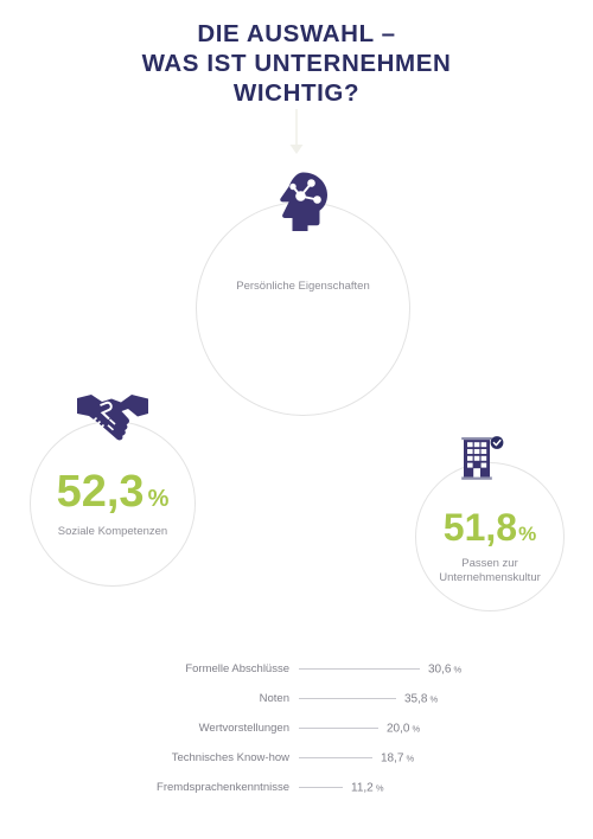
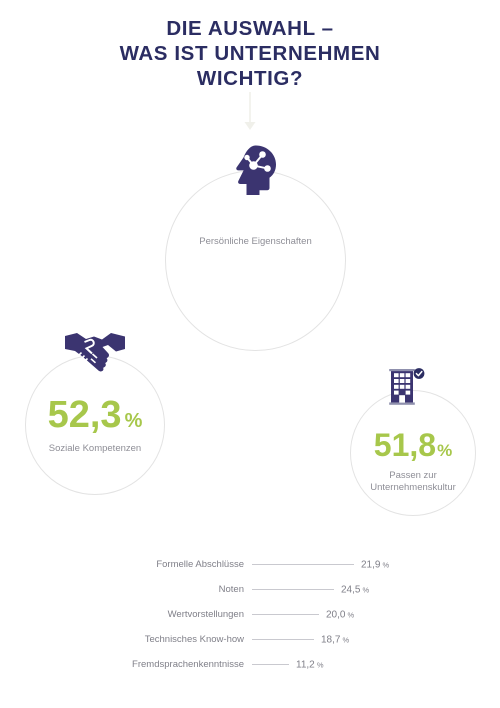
  DIE AUSWAHL –
  WAS IST UNTERNEHMEN
  WICHTIG?
  Persönliche Eigenschaften
  52,3 %
  Soziale Kompetenzen
  51,8%
  Passen zur
  Unternehmenskultur
  Formelle Abschlüsse
- 30,6 %
+ 21,9 %
  Noten
- 35,8 %
+ 24,5 %
  Wertvorstellungen
  20,0 %
  Technisches Know-how
  18,7 %
  Fremdsprachenkenntnisse
  11,2 %
